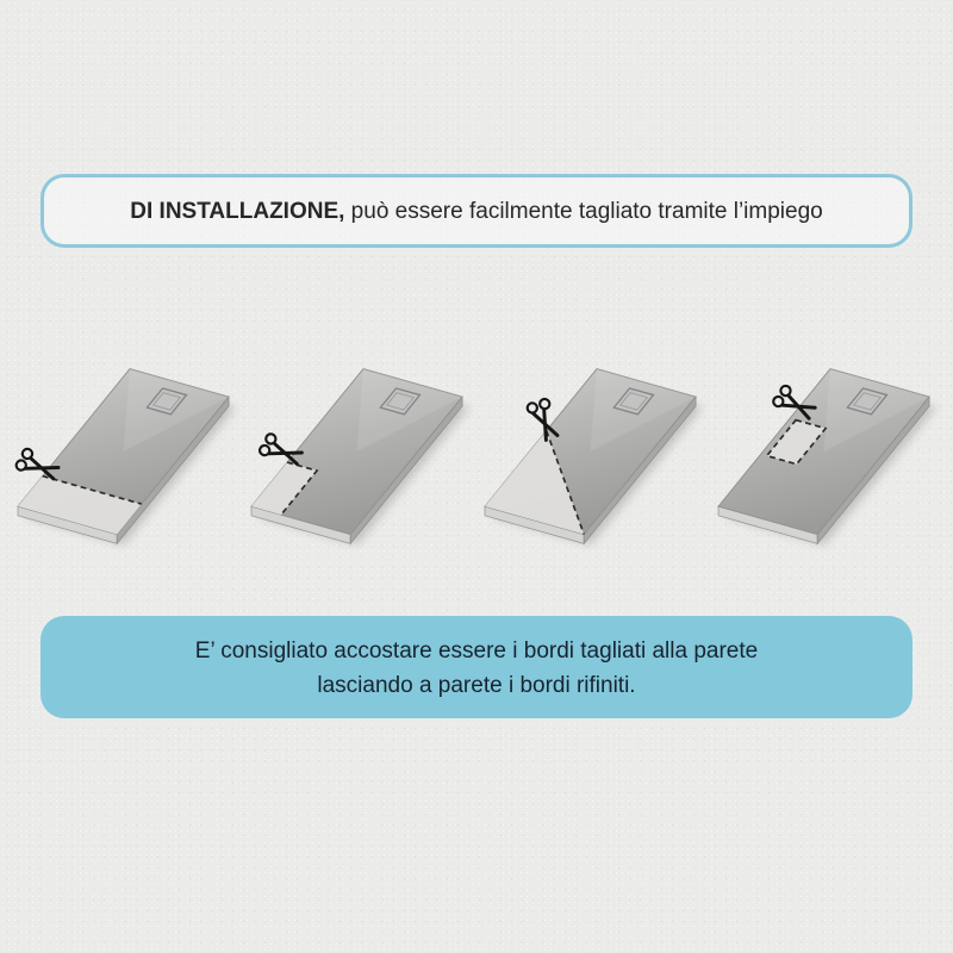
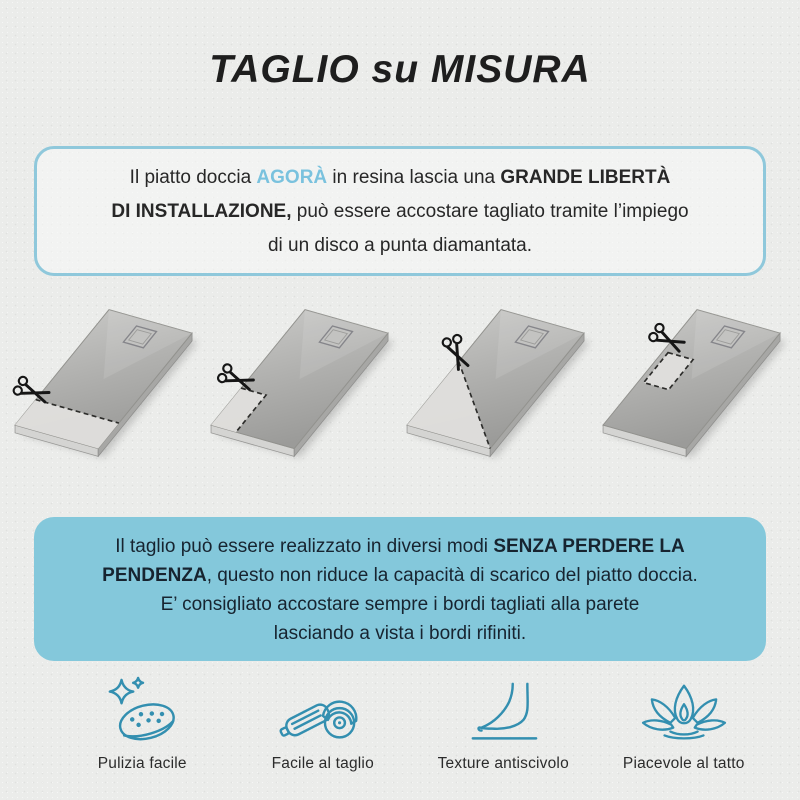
+ TAGLIO su MISURA
+ Il piatto doccia AGORÀ in resina lascia una GRANDE LIBERTÀ
- DI INSTALLAZIONE, può essere facilmente tagliato tramite l’impiego
+ DI INSTALLAZIONE, può essere accostare tagliato tramite l’impiego
+ di un disco a punta diamantata.
+ Il taglio può essere realizzato in diversi modi SENZA PERDERE LA
+ PENDENZA, questo non riduce la capacità di scarico del piatto doccia.
- E’ consigliato accostare essere i bordi tagliati alla parete
+ E’ consigliato accostare sempre i bordi tagliati alla parete
- lasciando a parete i bordi rifiniti.
+ lasciando a vista i bordi rifiniti.
+ Pulizia facile
+ Facile al taglio
+ Texture antiscivolo
+ Piacevole al tatto
